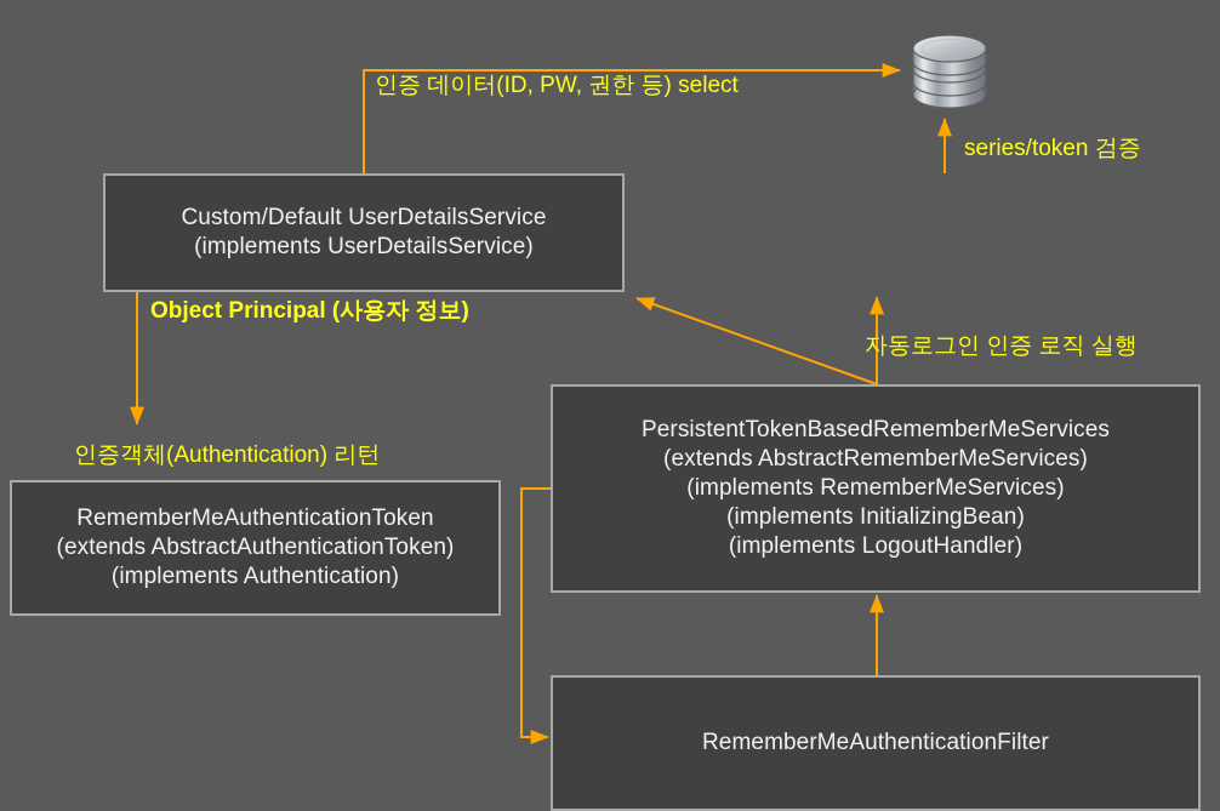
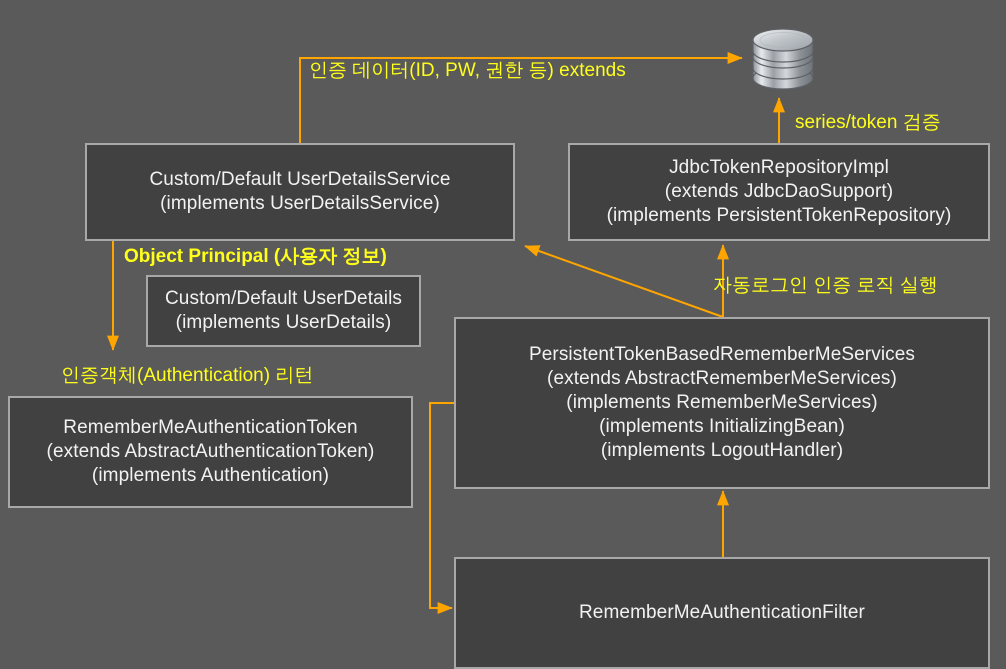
  Custom/Default UserDetailsService
  (implements UserDetailsService)
+ JdbcTokenRepositoryImpl
+ (extends JdbcDaoSupport)
+ (implements PersistentTokenRepository)
+ Custom/Default UserDetails
+ (implements UserDetails)
  RememberMeAuthenticationToken
  (extends AbstractAuthenticationToken)
  (implements Authentication)
  PersistentTokenBasedRememberMeServices
  (extends AbstractRememberMeServices)
  (implements RememberMeServices)
  (implements InitializingBean)
  (implements LogoutHandler)
  RememberMeAuthenticationFilter
- 인증 데이터(ID, PW, 권한 등) select
+ 인증 데이터(ID, PW, 권한 등) extends
  series/token 검증
  Object Principal (사용자 정보)
  인증객체(Authentication) 리턴
  자동로그인 인증 로직 실행
